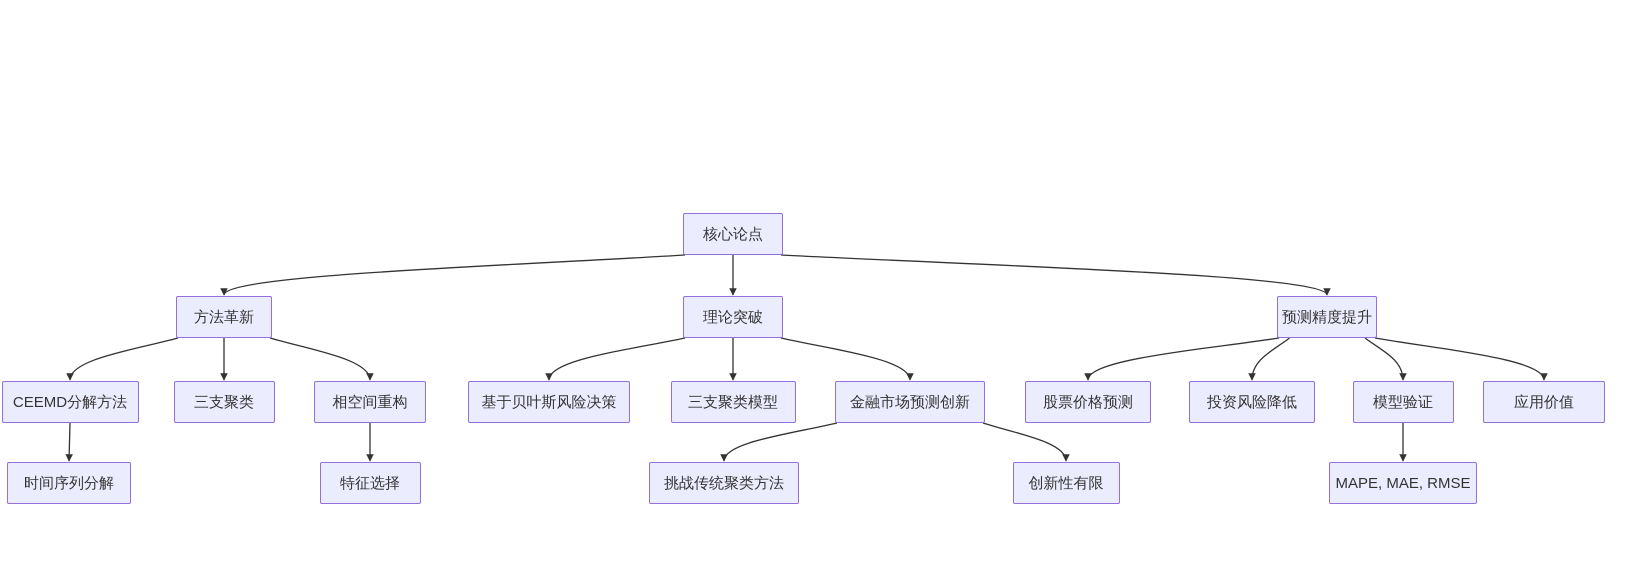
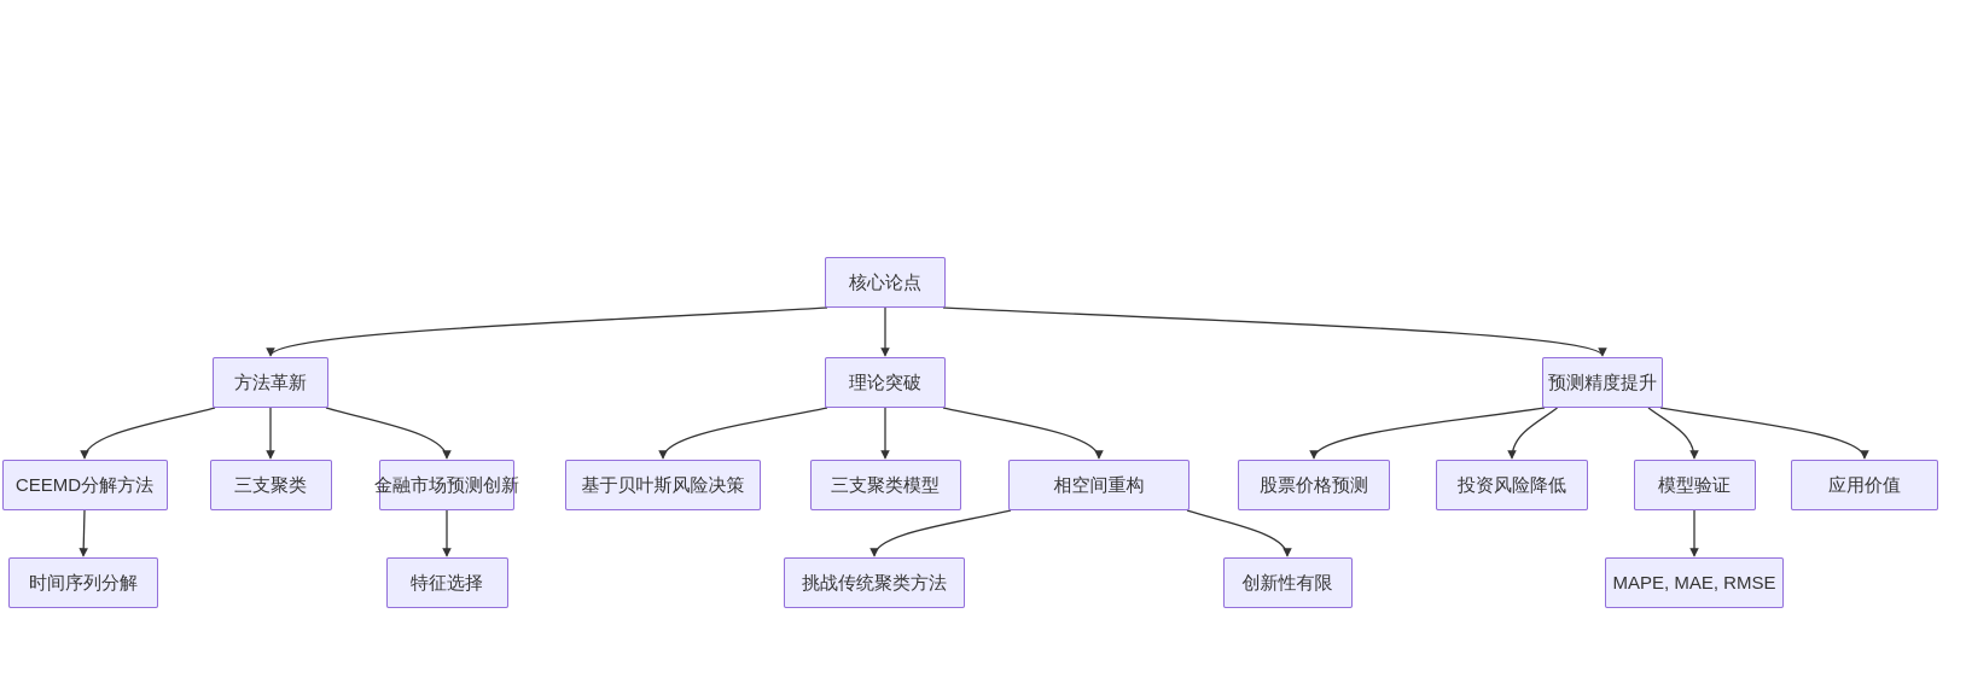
  核心论点
  方法革新
  理论突破
  预测精度提升
  CEEMD分解方法
  三支聚类
- 相空间重构
+ 金融市场预测创新
  基于贝叶斯风险决策
  三支聚类模型
- 金融市场预测创新
+ 相空间重构
  股票价格预测
  投资风险降低
  模型验证
  应用价值
  时间序列分解
  特征选择
  挑战传统聚类方法
  创新性有限
  MAPE, MAE, RMSE
